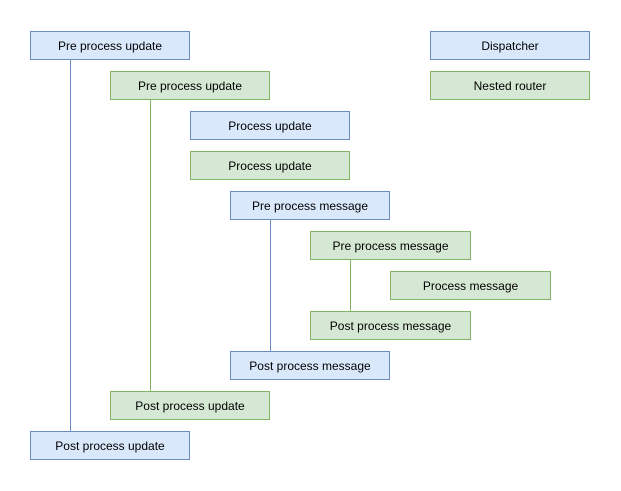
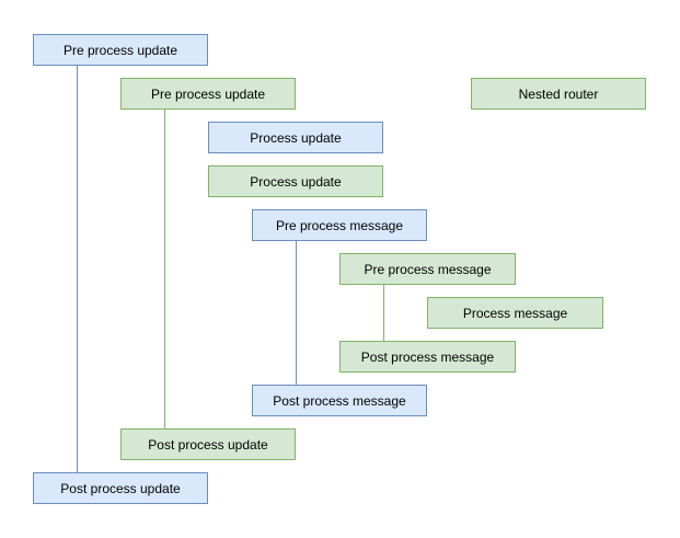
  Pre process update
  Pre process update
  Process update
  Process update
  Pre process message
  Pre process message
  Process message
  Post process message
  Post process message
  Post process update
  Post process update
- Dispatcher
  Nested router
